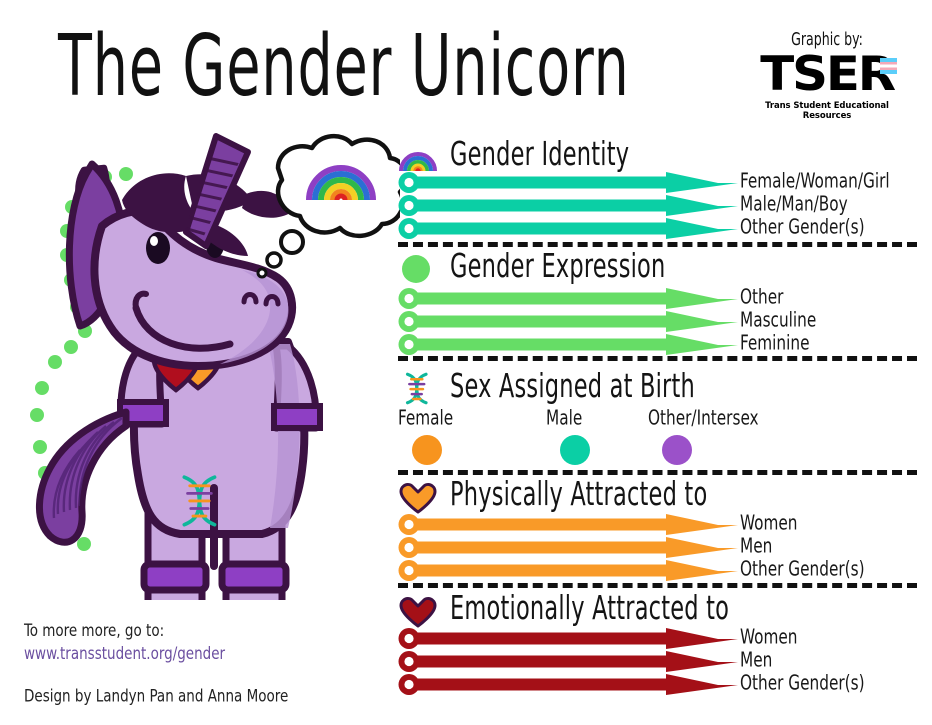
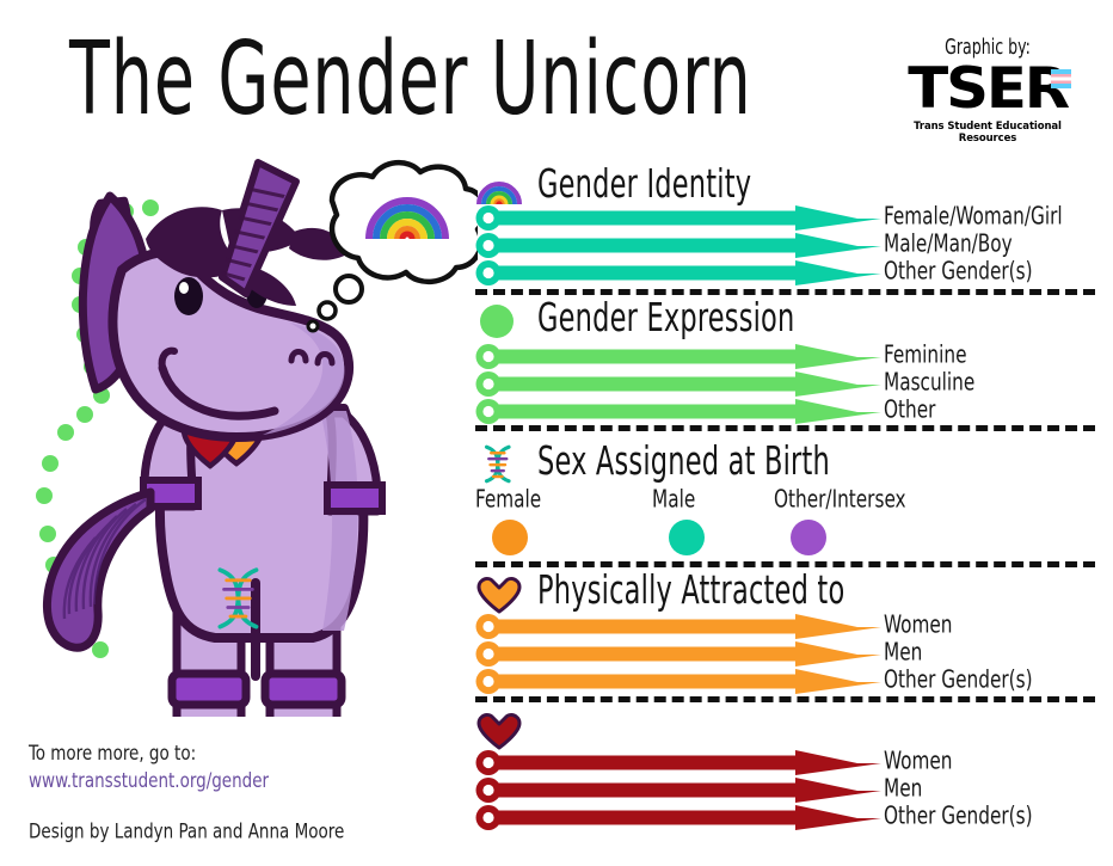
  The Gender Unicorn
  Graphic by:
  TSER
  Trans Student Educational Resources
  To more more, go to:
  www.transstudent.org/gender
  Design by Landyn Pan and Anna Moore
  Gender Identity
  Female/Woman/Girl
  Male/Man/Boy
  Other Gender(s)
  Gender Expression
- Other
+ Feminine
  Masculine
- Feminine
+ Other
  Sex Assigned at Birth
  Female
  Male
  Other/Intersex
  Physically Attracted to
  Women
  Men
  Other Gender(s)
- Emotionally Attracted to
  Women
  Men
  Other Gender(s)
